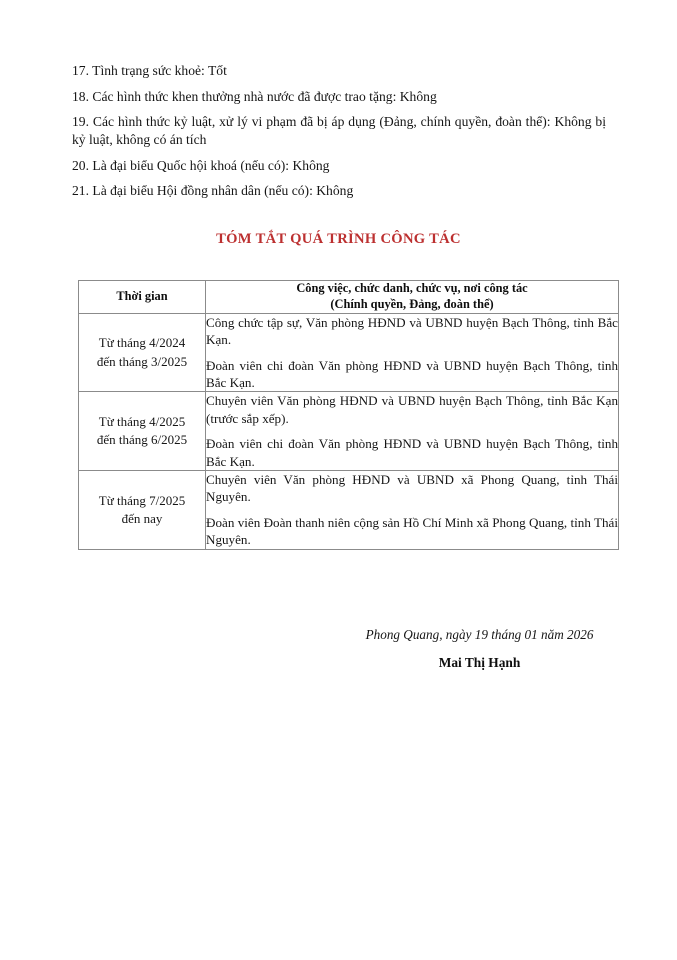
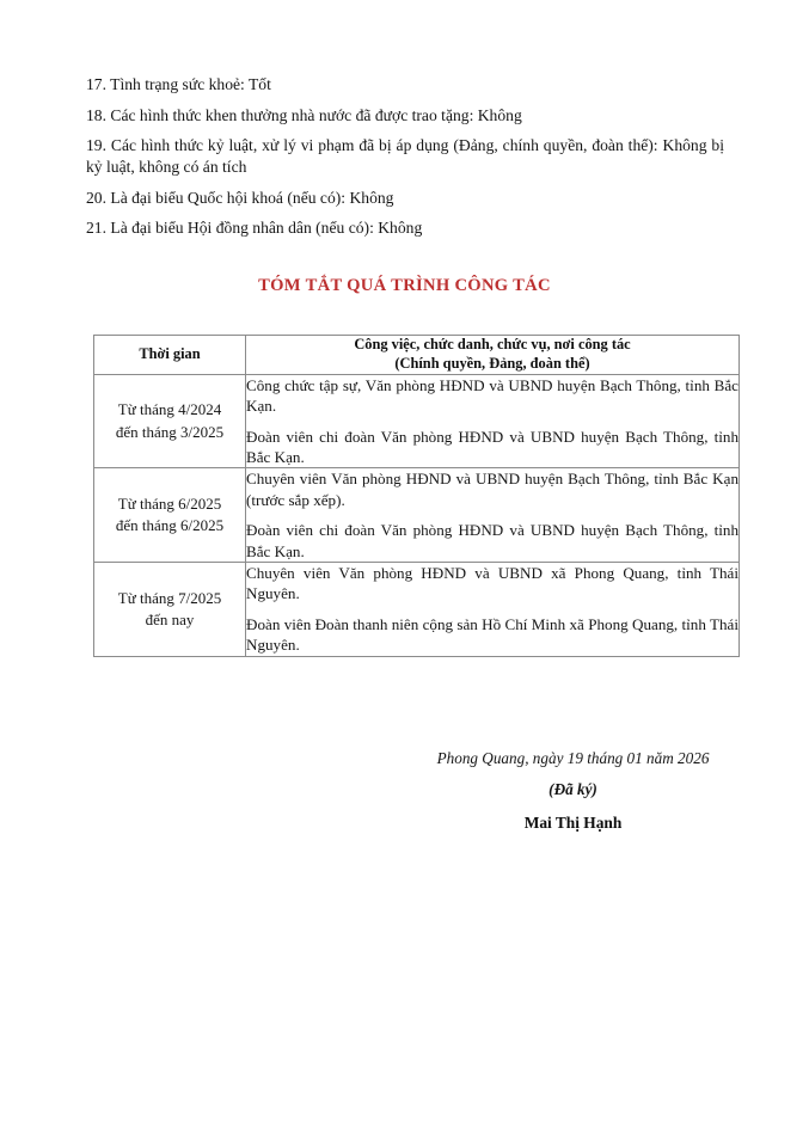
  17. Tình trạng sức khoẻ: Tốt
  18. Các hình thức khen thưởng nhà nước đã được trao tặng: Không
  19. Các hình thức kỷ luật, xử lý vi phạm đã bị áp dụng (Đảng, chính quyền, đoàn thể): Không bị kỷ luật, không có án tích
  20. Là đại biểu Quốc hội khoá (nếu có): Không
  21. Là đại biểu Hội đồng nhân dân (nếu có): Không
  TÓM TẮT QUÁ TRÌNH CÔNG TÁC
  Thời gian	Công việc, chức danh, chức vụ, nơi công tác (Chính quyền, Đảng, đoàn thể)
  Từ tháng 4/2024 đến tháng 3/2025	Công chức tập sự, Văn phòng HĐND và UBND huyện Bạch Thông, tỉnh Bắc Kạn. Đoàn viên chi đoàn Văn phòng HĐND và UBND huyện Bạch Thông, tỉnh Bắc Kạn.
- Từ tháng 4/2025 đến tháng 6/2025	Chuyên viên Văn phòng HĐND và UBND huyện Bạch Thông, tỉnh Bắc Kạn (trước sắp xếp). Đoàn viên chi đoàn Văn phòng HĐND và UBND huyện Bạch Thông, tỉnh Bắc Kạn.
+ Từ tháng 6/2025 đến tháng 6/2025	Chuyên viên Văn phòng HĐND và UBND huyện Bạch Thông, tỉnh Bắc Kạn (trước sắp xếp). Đoàn viên chi đoàn Văn phòng HĐND và UBND huyện Bạch Thông, tỉnh Bắc Kạn.
  Từ tháng 7/2025 đến nay	Chuyên viên Văn phòng HĐND và UBND xã Phong Quang, tỉnh Thái Nguyên. Đoàn viên Đoàn thanh niên cộng sản Hồ Chí Minh xã Phong Quang, tỉnh Thái Nguyên.
  Phong Quang, ngày 19 tháng 01 năm 2026
+ (Đã ký)
  Mai Thị Hạnh
